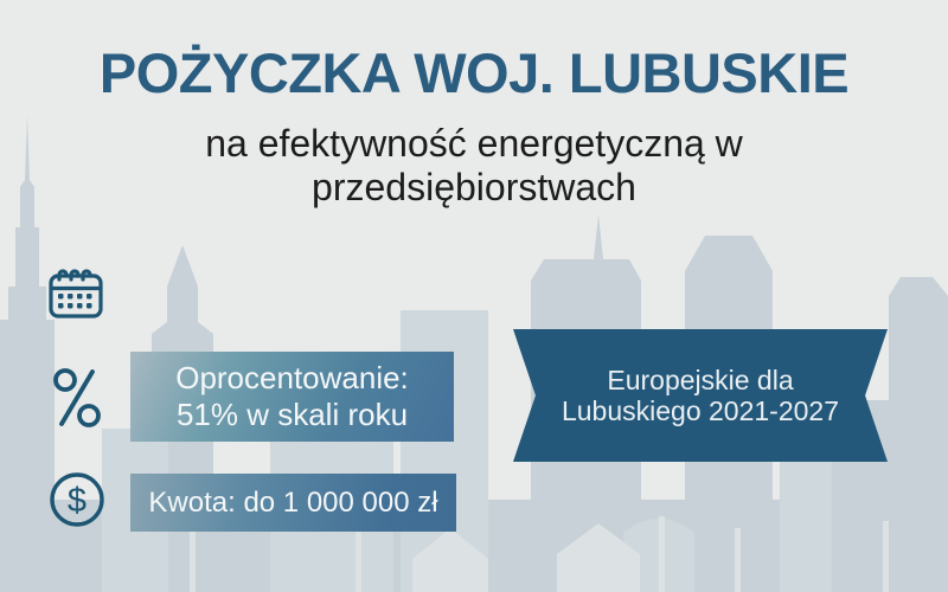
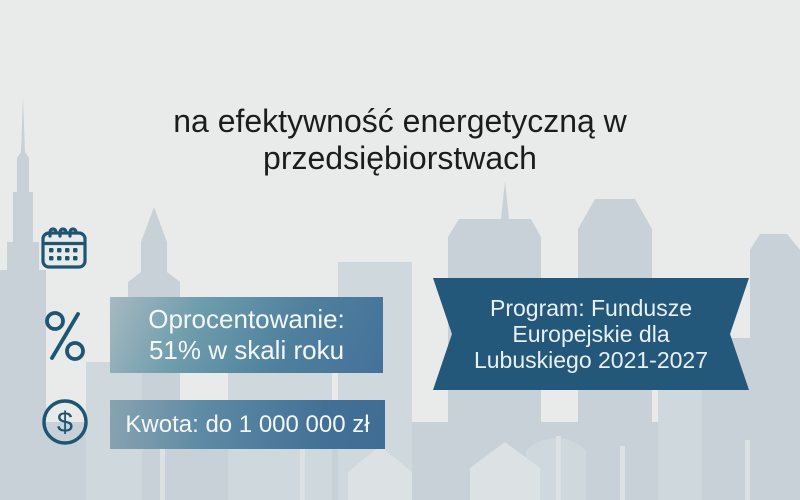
- POŻYCZKA WOJ. LUBUSKIE
  na efektywność energetyczną w
  przedsiębiorstwach
  Oprocentowanie:
  51% w skali roku
  $
  Kwota: do 1 000 000 zł
+ Program: Fundusze
  Europejskie dla
  Lubuskiego 2021-2027
